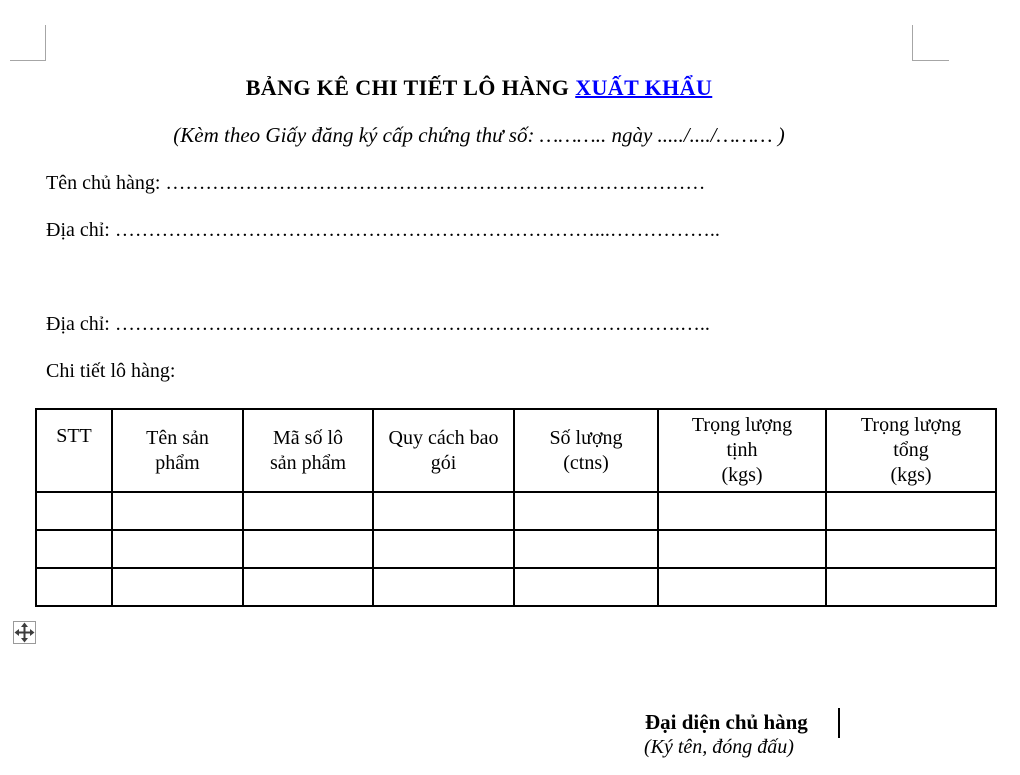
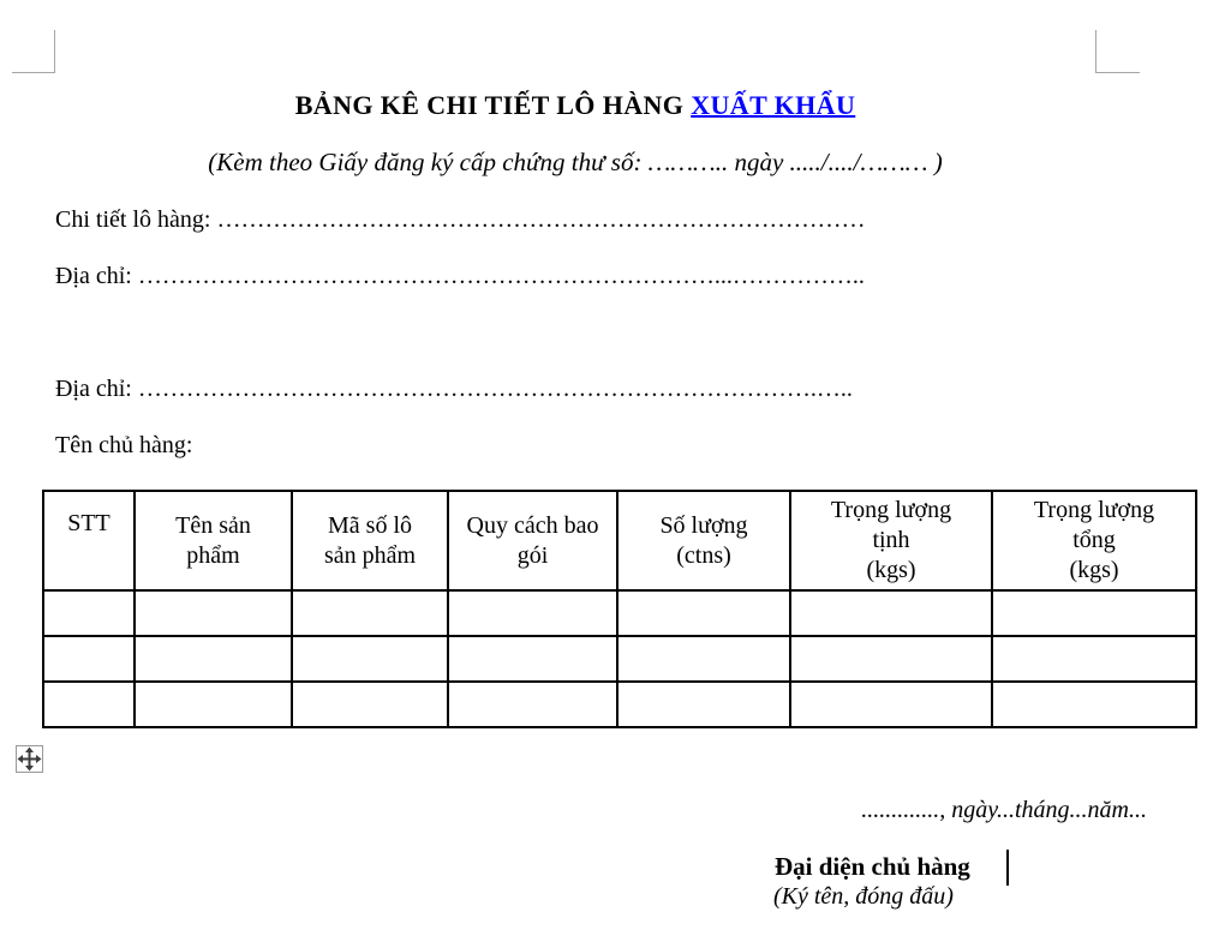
  BẢNG KÊ CHI TIẾT LÔ HÀNG XUẤT KHẨU
  (Kèm theo Giấy đăng ký cấp chứng thư số: ……….. ngày ...../..../……… )
- Tên chủ hàng: ………………………………………………………………………
+ Chi tiết lô hàng: ………………………………………………………………………
  Địa chỉ: ………………………………………………………………...……………..
  Địa chỉ: ………………………………………………………………………….…..
- Chi tiết lô hàng:
+ Tên chủ hàng:
  STT	Tên sản phẩm	Mã số lô sản phẩm	Quy cách bao gói	Số lượng (ctns)	Trọng lượng tịnh (kgs)	Trọng lượng tổng (kgs)
+ ............., ngày...tháng...năm...
  Đại diện chủ hàng
  (Ký tên, đóng đấu)
